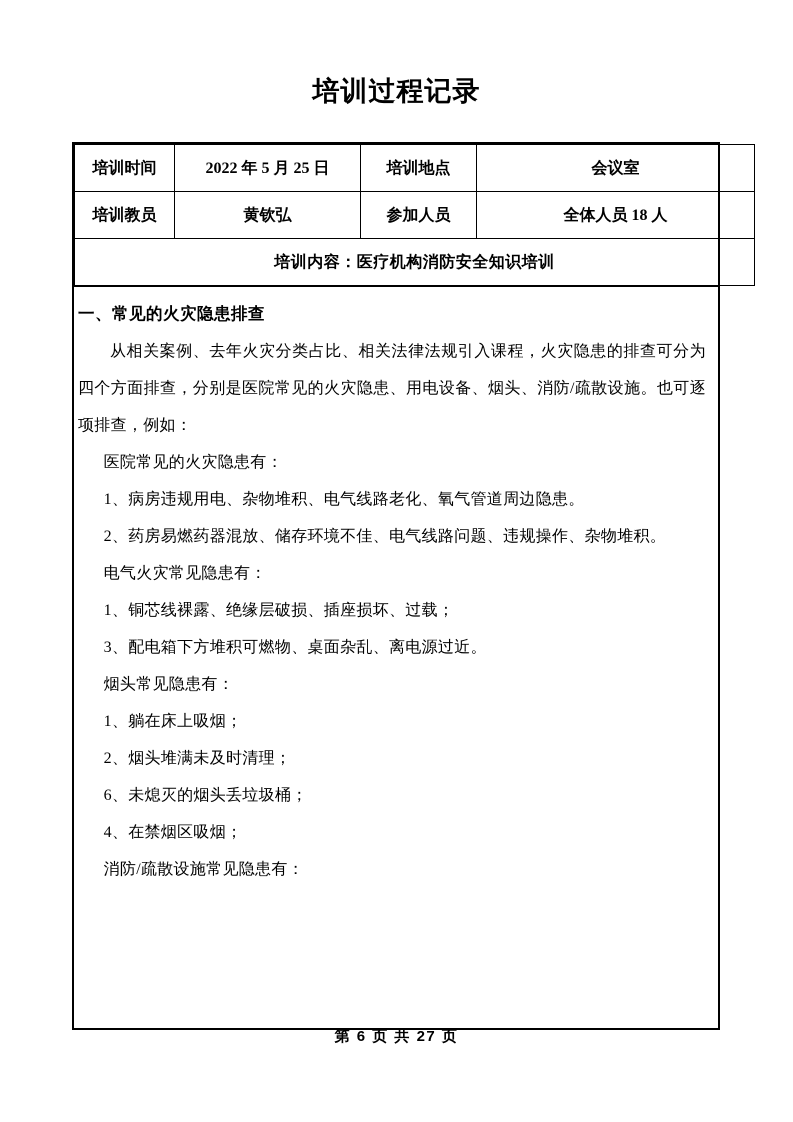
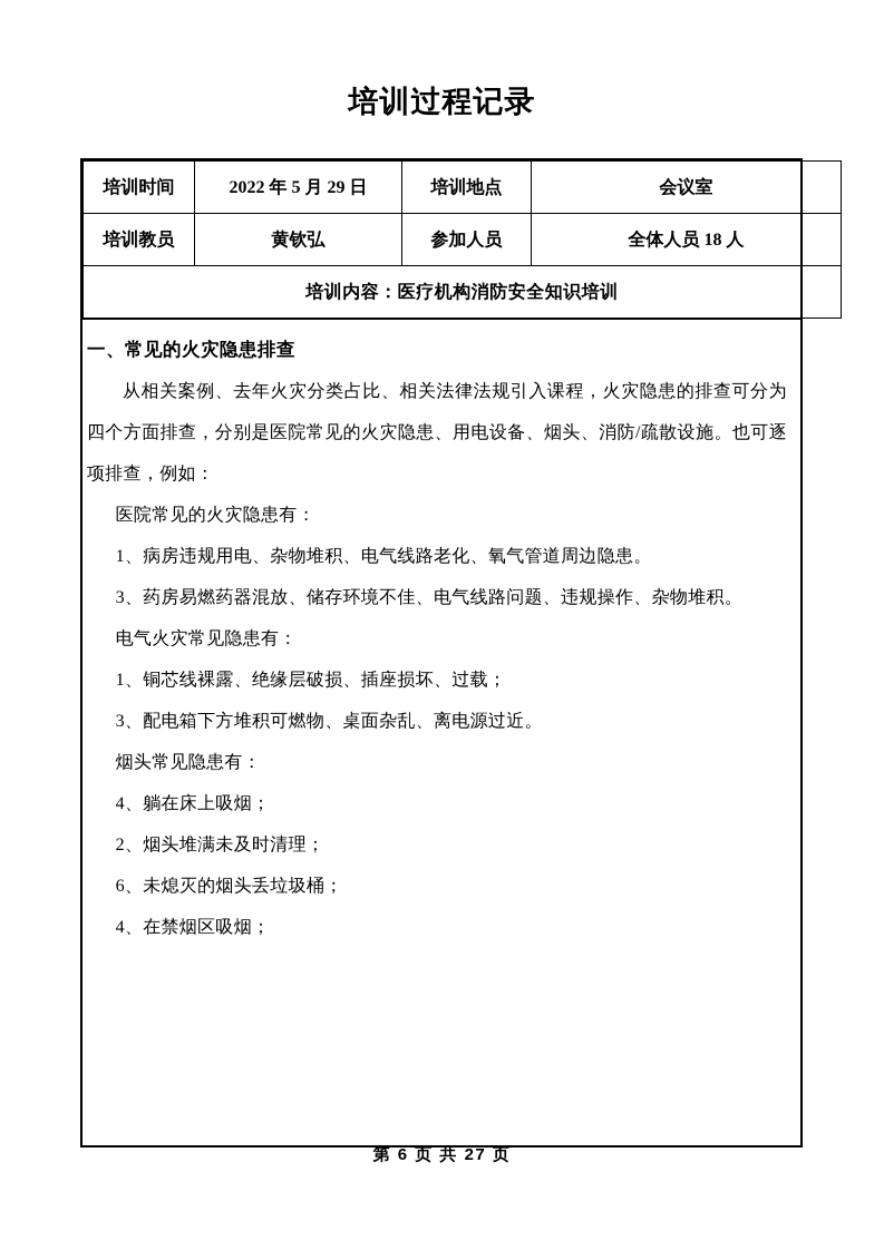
  培训过程记录
- 培训时间	2022 年 5 月 25 日	培训地点	会议室
+ 培训时间	2022 年 5 月 29 日	培训地点	会议室
  培训教员	黄钦弘	参加人员	全体人员 18 人
  培训内容：医疗机构消防安全知识培训
  一、常见的火灾隐患排查
  从相关案例、去年火灾分类占比、相关法律法规引入课程，火灾隐患的排查可分为四个方面排查，分别是医院常见的火灾隐患、用电设备、烟头、消防/疏散设施。也可逐项排查，例如：
  医院常见的火灾隐患有：
  1、病房违规用电、杂物堆积、电气线路老化、氧气管道周边隐患。
- 2、药房易燃药器混放、储存环境不佳、电气线路问题、违规操作、杂物堆积。
+ 3、药房易燃药器混放、储存环境不佳、电气线路问题、违规操作、杂物堆积。
  电气火灾常见隐患有：
  1、铜芯线裸露、绝缘层破损、插座损坏、过载；
  3、配电箱下方堆积可燃物、桌面杂乱、离电源过近。
  烟头常见隐患有：
- 1、躺在床上吸烟；
+ 4、躺在床上吸烟；
  2、烟头堆满未及时清理；
  6、未熄灭的烟头丢垃圾桶；
  4、在禁烟区吸烟；
- 消防/疏散设施常见隐患有：
  第 6 页 共 27 页
